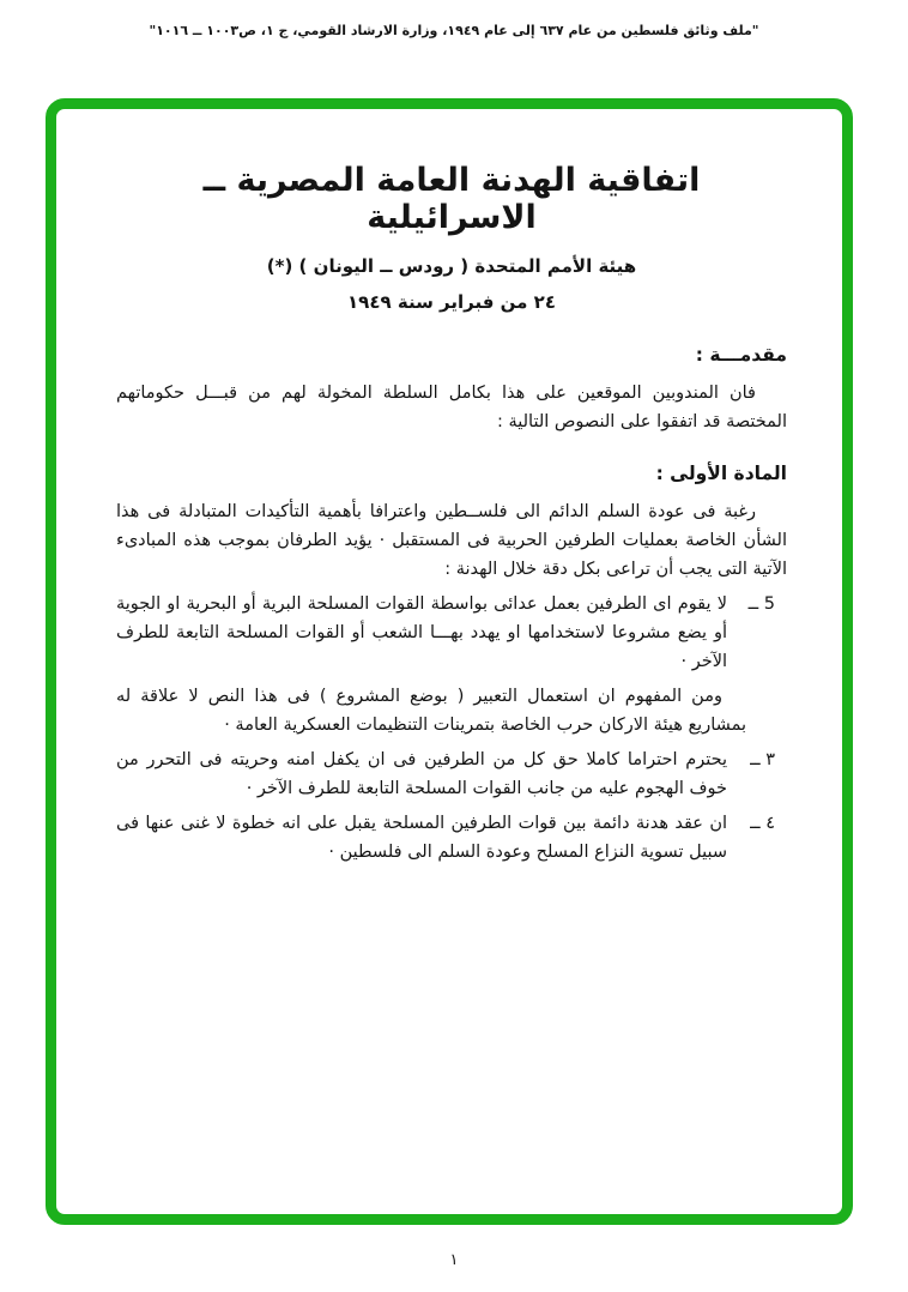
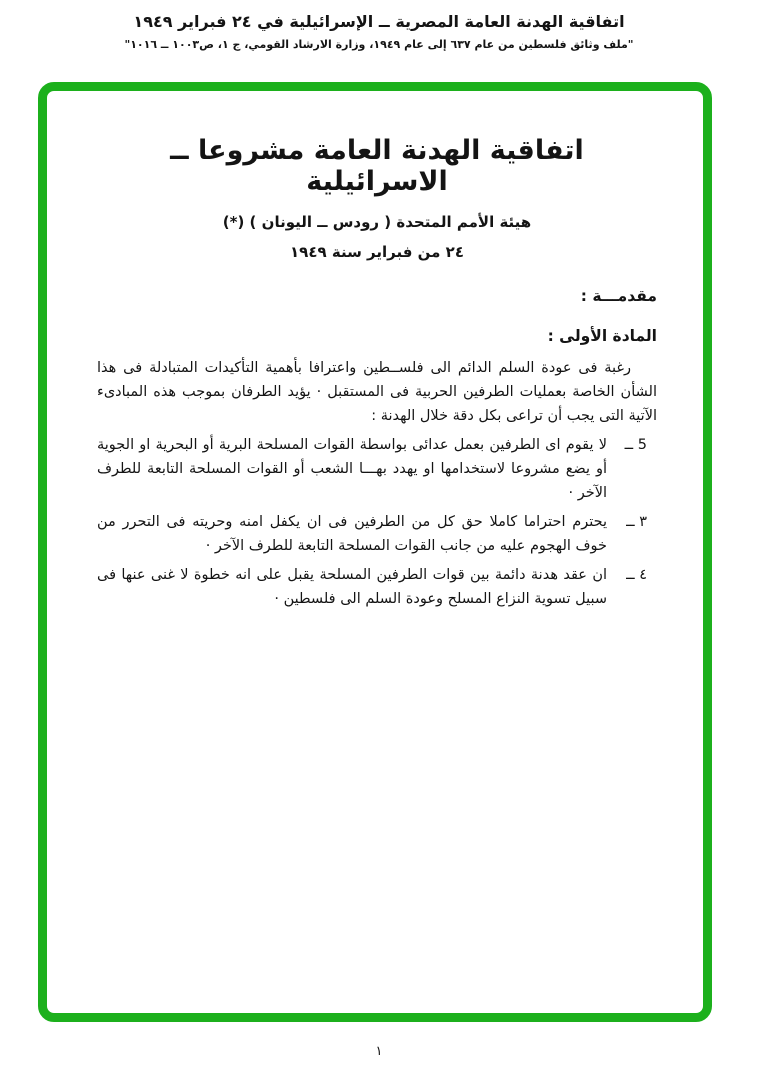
+ اتفاقية الهدنة العامة المصرية ــ الإسرائيلية في ٢٤ فبراير ١٩٤٩
  "ملف وثائق فلسطين من عام ٦٣٧ إلى عام ١٩٤٩، وزارة الارشاد القومي، ج ١، ص١٠٠٣ ــ ١٠١٦"
- اتفاقية الهدنة العامة المصرية ــ الاسرائيلية
+ اتفاقية الهدنة العامة مشروعا ــ الاسرائيلية
  هيئة الأمم المتحدة ( رودس ــ اليونان ) (*)
  ٢٤ من فبراير سنة ١٩٤٩
  مقدمـــة :
- فان المندوبين الموقعين على هذا بكامل السلطة المخولة لهم من قبـــل حكوماتهم المختصة قد اتفقوا على النصوص التالية :
  المادة الأولى :
  رغبة فى عودة السلم الدائم الى فلســطين واعترافا بأهمية التأكيدات المتبادلة فى هذا الشأن الخاصة بعمليات الطرفين الحربية فى المستقبل · يؤيد الطرفان بموجب هذه المبادىء الآتية التى يجب أن تراعى بكل دقة خلال الهدنة :
  5 ــ
  لا يقوم اى الطرفين بعمل عدائى بواسطة القوات المسلحة البرية أو البحرية او الجوية أو يضع مشروعا لاستخدامها او يهدد بهـــا الشعب أو القوات المسلحة التابعة للطرف الآخر ·
- ومن المفهوم ان استعمال التعبير ( بوضع المشروع ) فى هذا النص لا علاقة له بمشاريع هيئة الاركان حرب الخاصة بتمرينات التنظيمات العسكرية العامة ·
  ٣ ــ
  يحترم احتراما كاملا حق كل من الطرفين فى ان يكفل امنه وحريته فى التحرر من خوف الهجوم عليه من جانب القوات المسلحة التابعة للطرف الآخر ·
  ٤ ــ
  ان عقد هدنة دائمة بين قوات الطرفين المسلحة يقبل على انه خطوة لا غنى عنها فى سبيل تسوية النزاع المسلح وعودة السلم الى فلسطين ·
  ١
